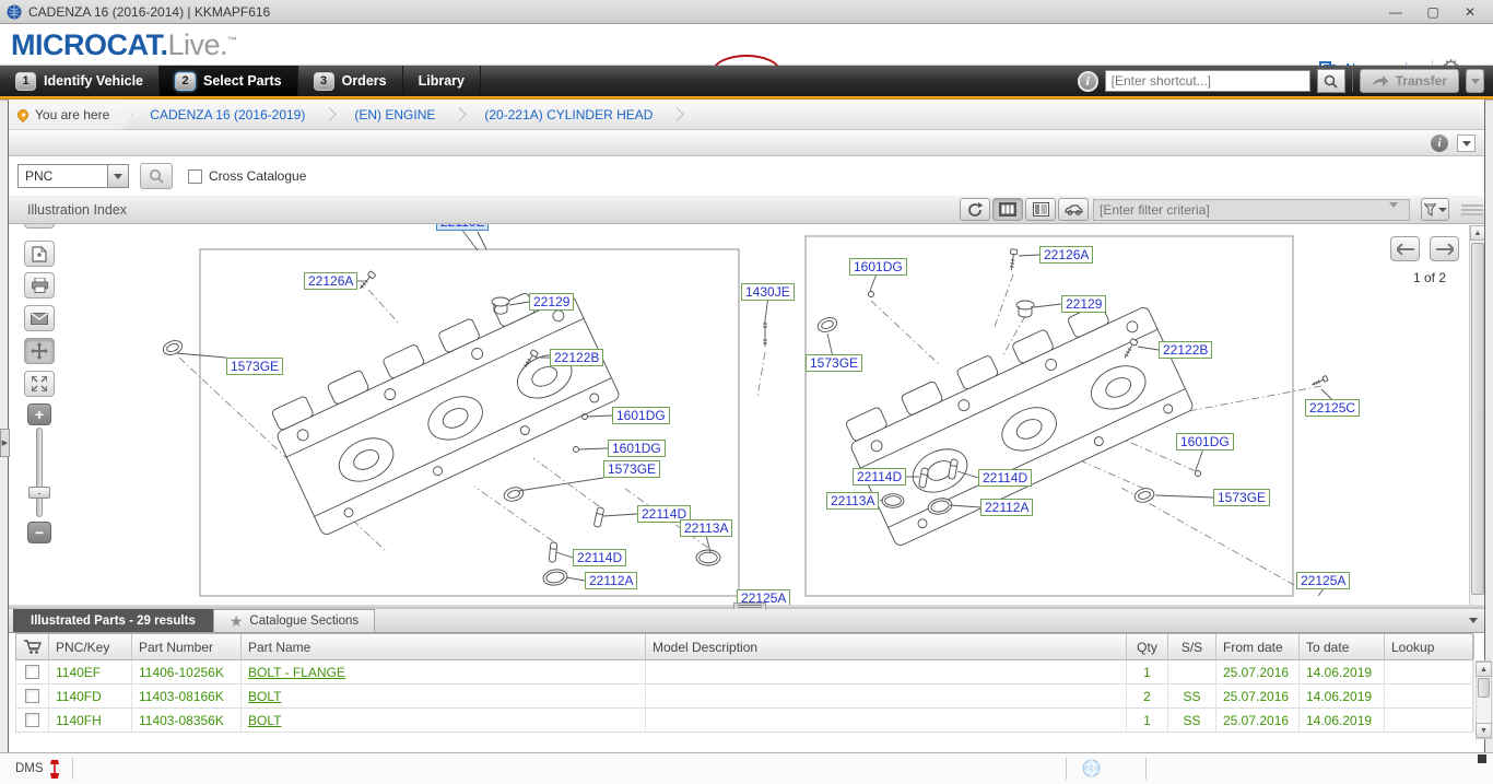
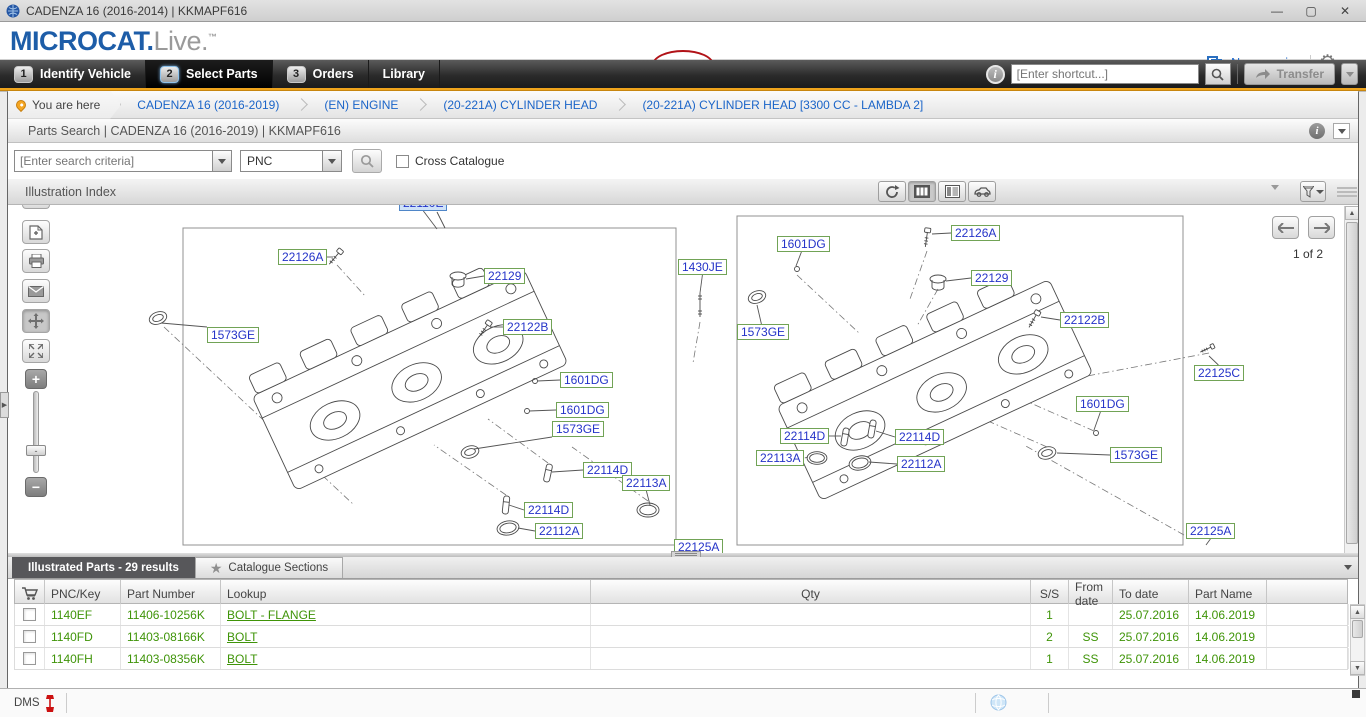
  CADENZA 16 (2016-2014) | KKMAPF616
  —
  ▢
  ✕
  MICROCAT.Live.™
  1
  Identify Vehicle
  2
  Select Parts
  3
  Orders
  Library
  i
  [Enter shortcut...]
  Transfer
  You are here
  CADENZA 16 (2016-2019)
  (EN) ENGINE
  (20-221A) CYLINDER HEAD
+ (20-221A) CYLINDER HEAD [3300 CC - LAMBDA 2]
+ Parts Search | CADENZA 16 (2016-2019) | KKMAPF616
  i
+ [Enter search criteria]
  PNC
  Cross Catalogue
  Illustration Index
- [Enter filter criteria]
  +
  -
  −
  1 of 2
  22126A
  22129
  22122B
  1573GE
  1601DG
  1601DG
  1573GE
  22114D
  22113A
  22114D
  22112A
  22125A
  1430JE
  1601DG
  22126A
  22129
  22122B
  1573GE
  22125C
  1601DG
  22114D
  22114D
  22113A
  22112A
  1573GE
  22125A
  Illustrated Parts - 29 results
  ★
  Catalogue Sections
  PNC/Key
  Part Number
- Part Name
+ Lookup
- Model Description
  Qty
  S/S
  From date
  To date
- Lookup
+ Part Name
  1140EF
  11406-10256K
  BOLT - FLANGE
  1
  25.07.2016
  14.06.2019
  1140FD
  11403-08166K
  BOLT
  2
  SS
  25.07.2016
  14.06.2019
  1140FH
  11403-08356K
  BOLT
  1
  SS
  25.07.2016
  14.06.2019
  DMS
